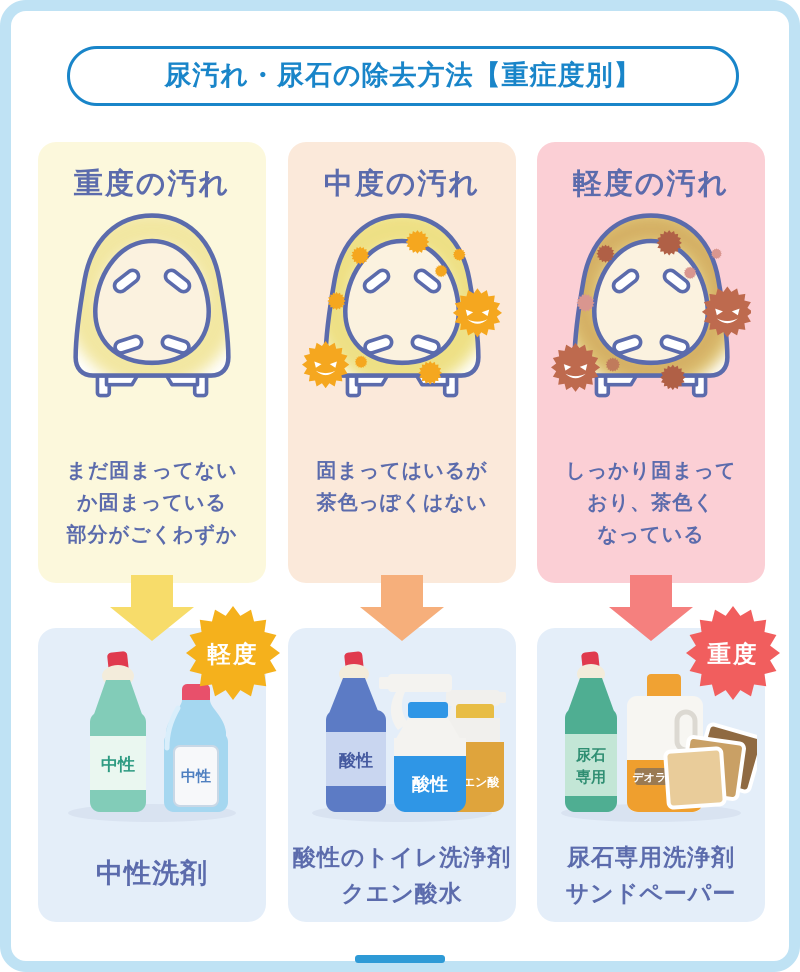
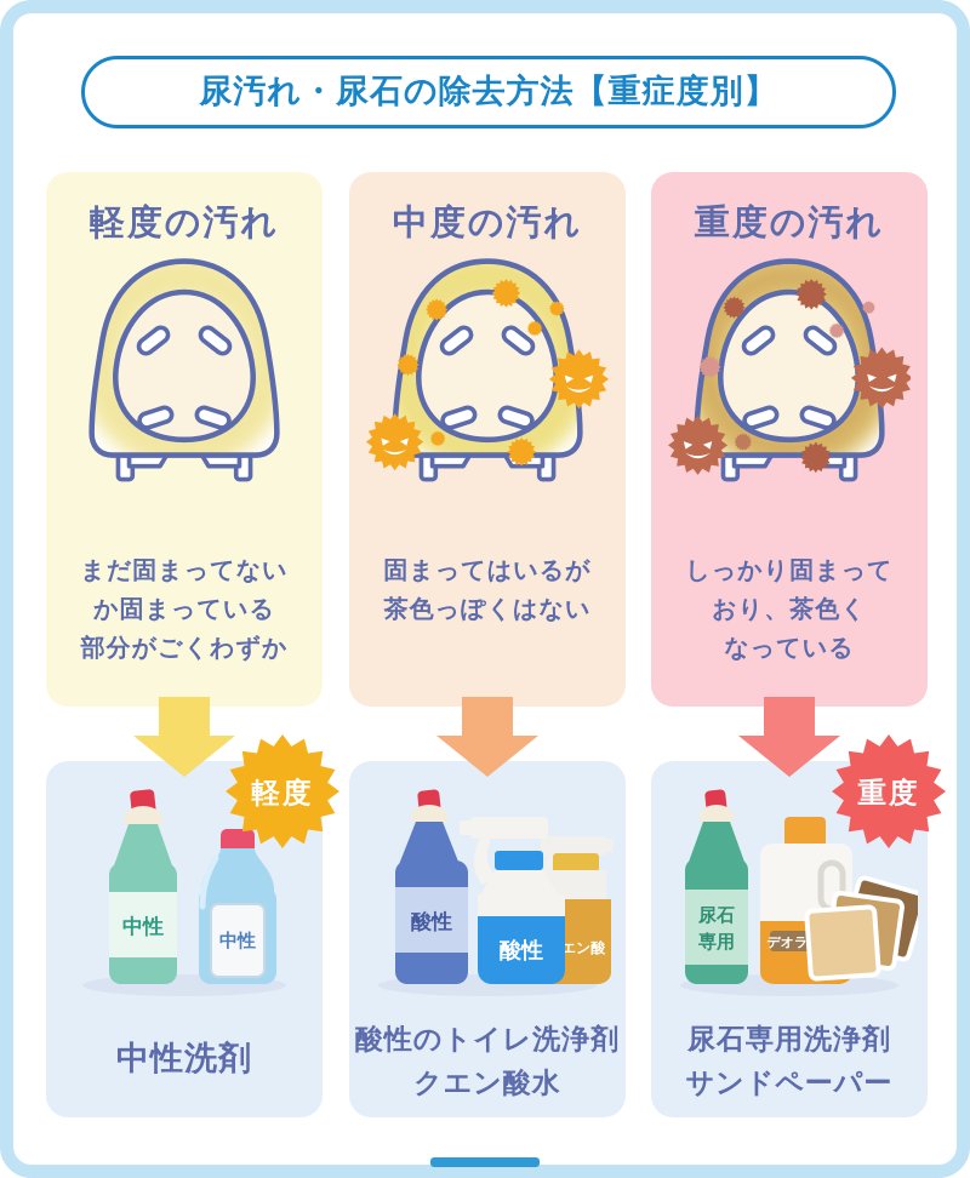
  尿汚れ・尿石の除去方法【重症度別】
- 重度の汚れ
+ 軽度の汚れ
  まだ固まってない
  か固まっている
  部分がごくわずか
  中度の汚れ
  固まってはいるが
  茶色っぽくはない
- 軽度の汚れ
+ 重度の汚れ
  しっかり固まって
  おり、茶色く
  なっている
  中性
  中性
  中性洗剤
  酸性
  エン酸
  酸性
  酸性のトイレ洗浄剤
  クエン酸水
  尿石
  専用
  尿石専用洗浄剤
  サンドペーパー
  軽度
  重度
